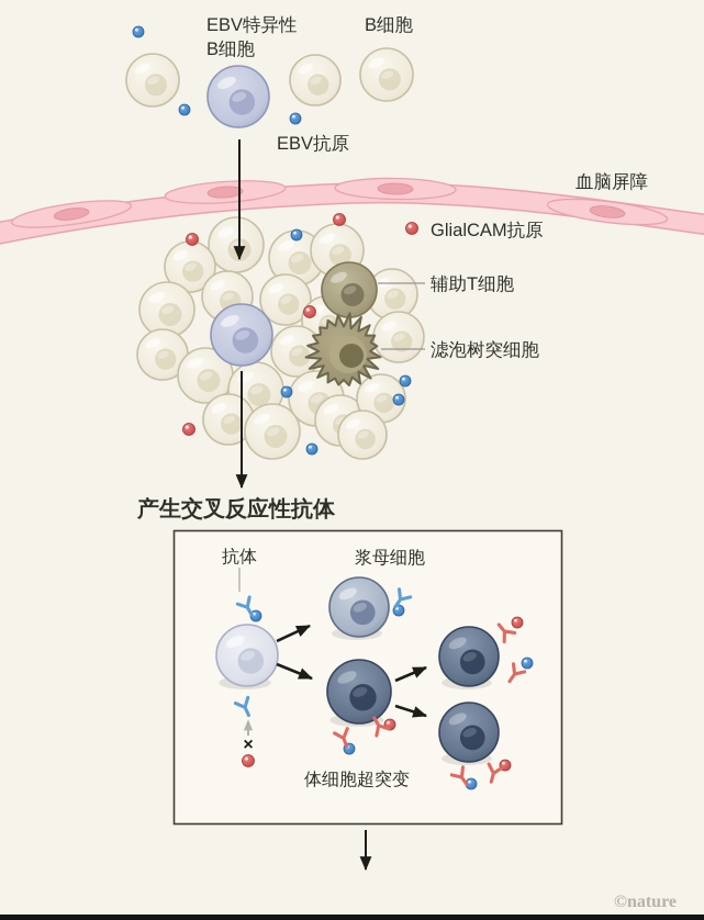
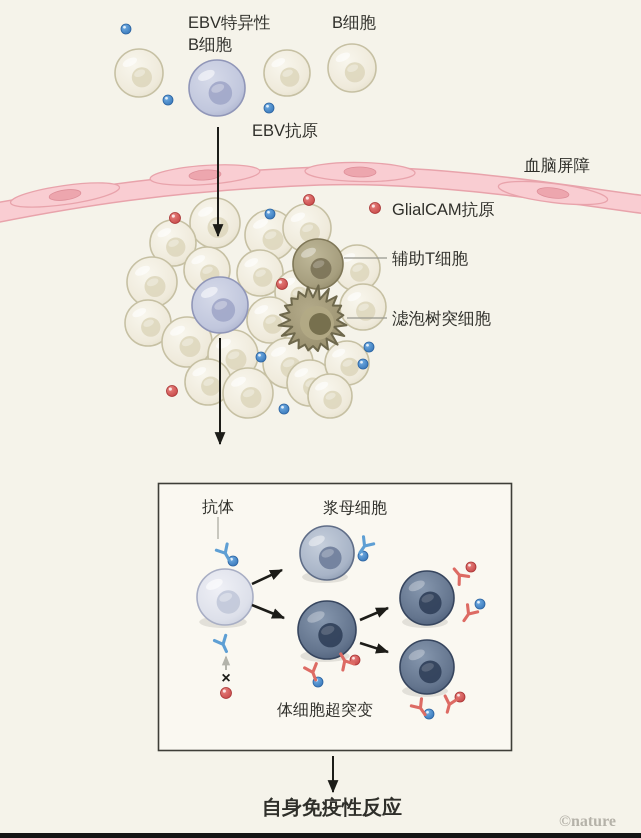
  EBV特异性
  B细胞
  B细胞
  EBV抗原
  血脑屏障
  GlialCAM抗原
  辅助T细胞
  滤泡树突细胞
- 产生交叉反应性抗体
  抗体
  浆母细胞
  体细胞超突变
  ×
+ 自身免疫性反应
  ©nature
